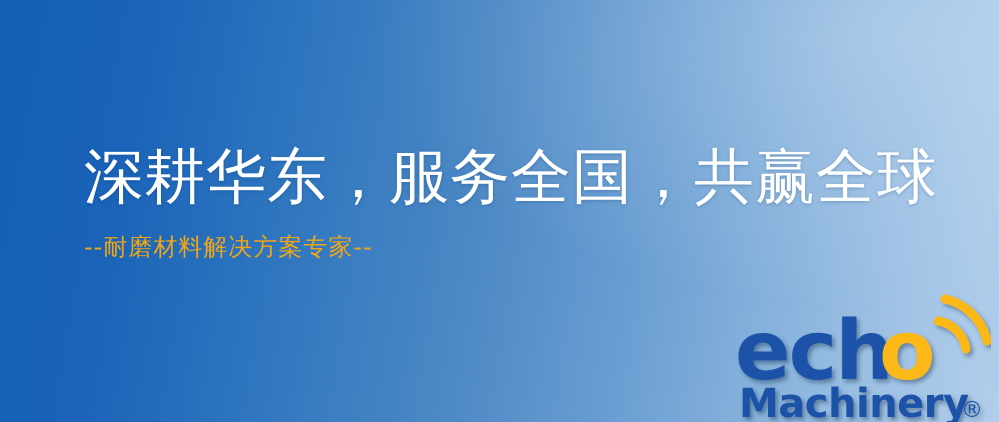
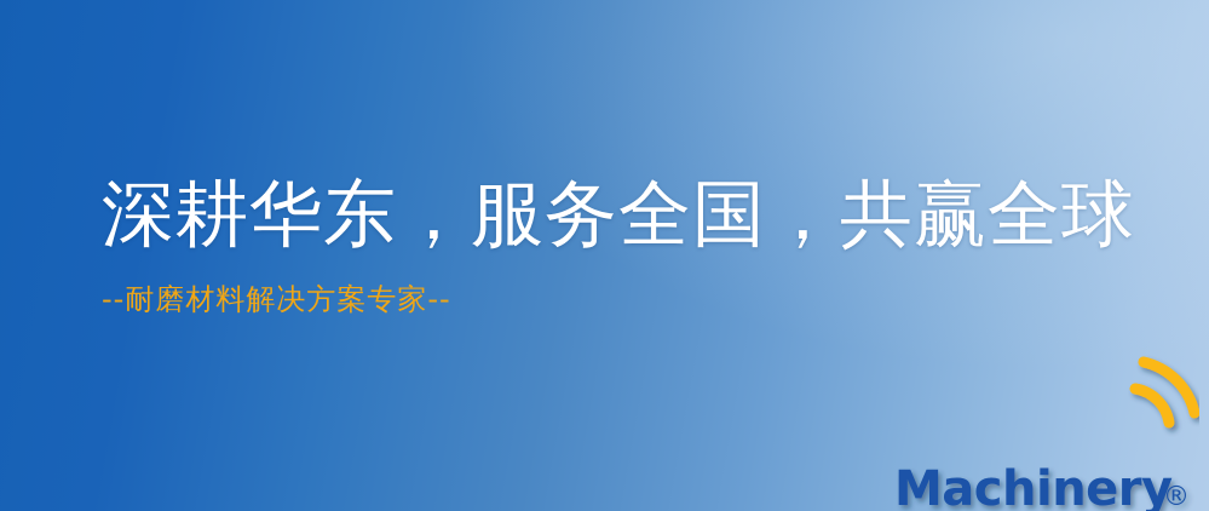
  深耕华东，服务全国，共赢全球
  --耐磨材料解决方案专家--
- ech
- o
  Machinery
  ®
